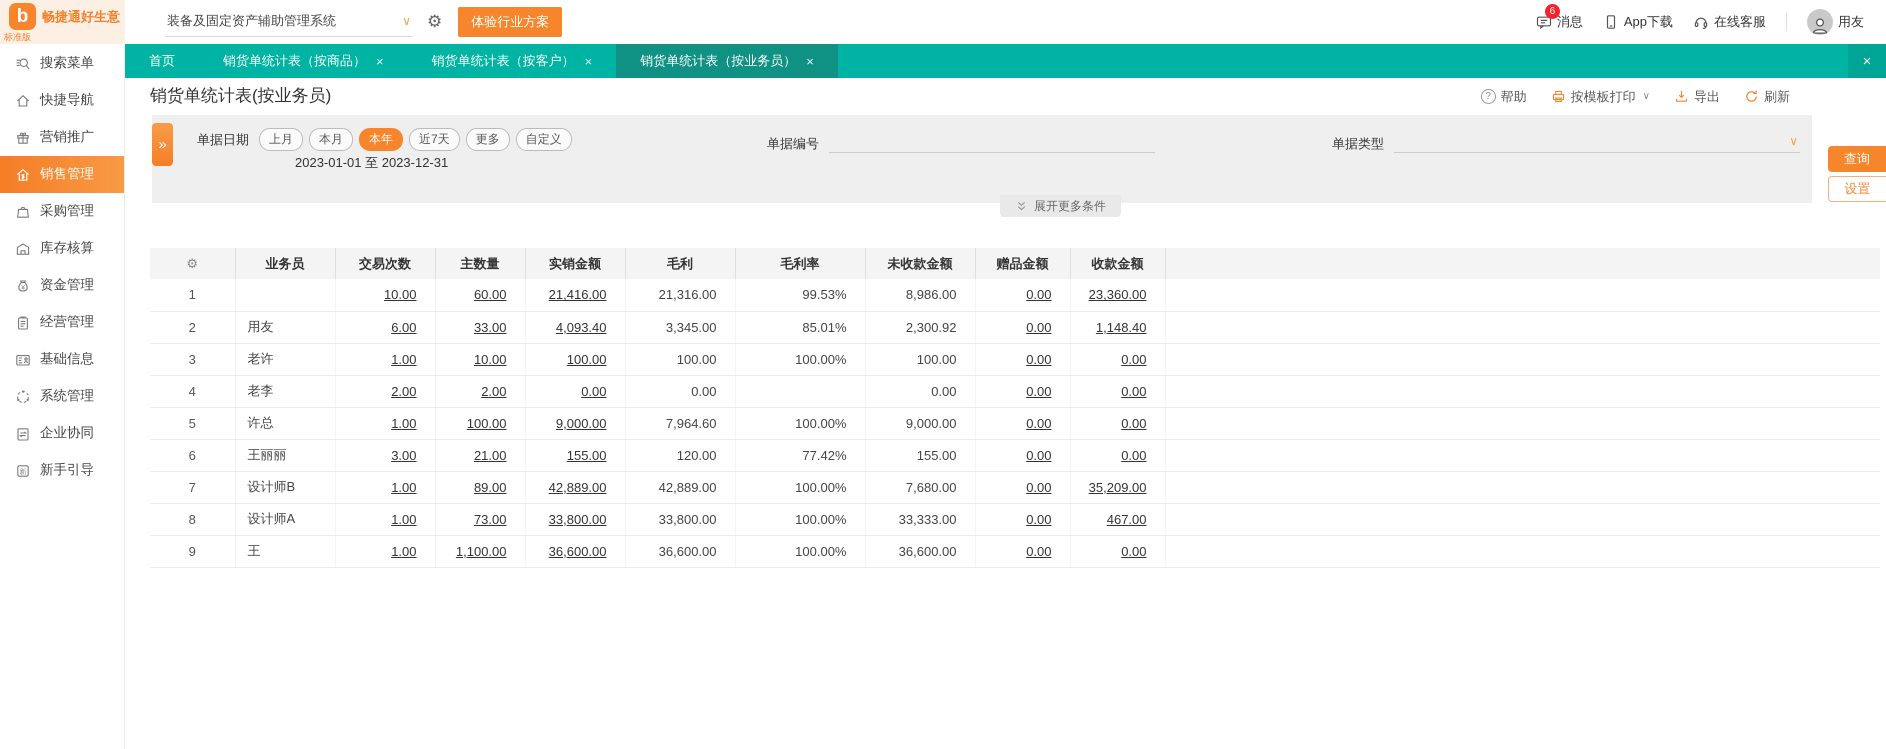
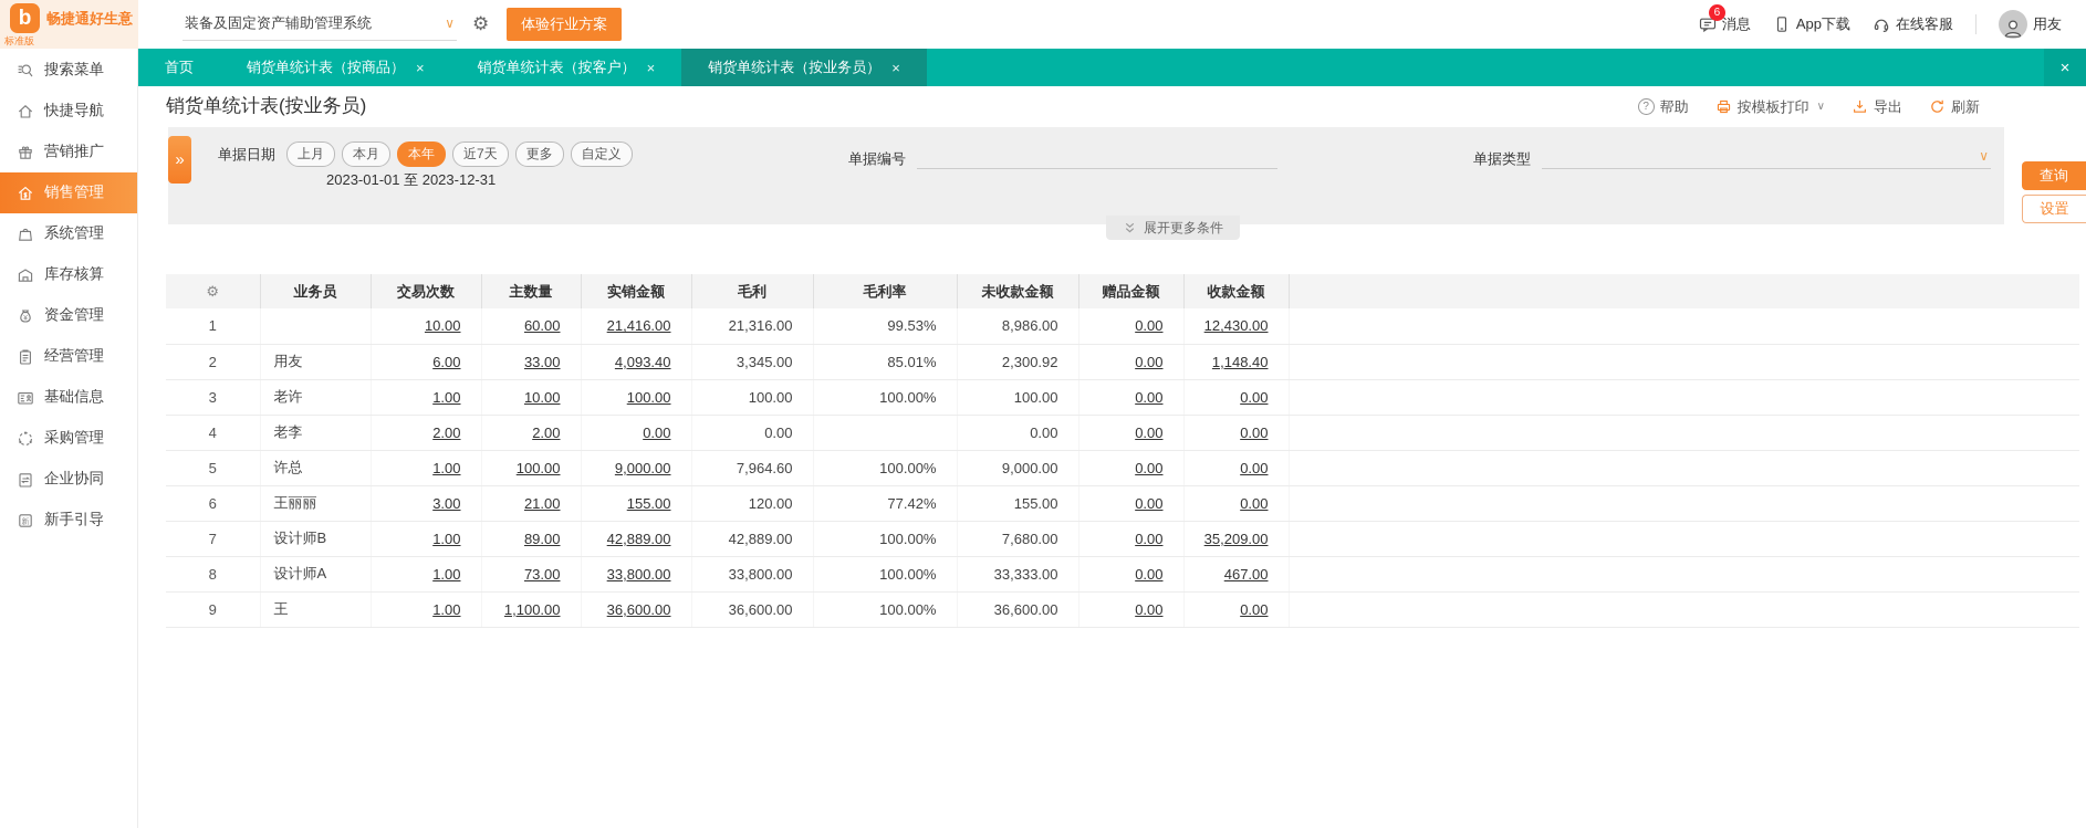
  b
  畅捷通好生意
  标准版
  装备及固定资产辅助管理系统
  ∨
  ⚙
  体验行业方案
  消息
  6
  App下载
  在线客服
  用友
  搜索菜单
  快捷导航
  营销推广
  销售管理
- 采购管理
+ 系统管理
  库存核算
  资金管理
  经营管理
  基础信息
- 系统管理
+ 采购管理
  企业协同
  新手引导
  首页
  销货单统计表（按商品）
  ×
  销货单统计表（按客户）
  ×
  销货单统计表（按业务员）
  ×
  ×
  销货单统计表(按业务员)
  ?
  帮助
  按模板打印
  ∨
  导出
  刷新
  »
  单据日期
  上月
  本月
  本年
  近7天
  更多
  自定义
  2023-01-01 至 2023-12-31
  单据编号
  单据类型
  ∨
  查询
  设置
  展开更多条件
  ⚙	业务员	交易次数	主数量	实销金额	毛利	毛利率	未收款金额	赠品金额	收款金额
- 1		10.00	60.00	21,416.00	21,316.00	99.53%	8,986.00	0.00	23,360.00
+ 1		10.00	60.00	21,416.00	21,316.00	99.53%	8,986.00	0.00	12,430.00
  2	用友	6.00	33.00	4,093.40	3,345.00	85.01%	2,300.92	0.00	1,148.40
  3	老许	1.00	10.00	100.00	100.00	100.00%	100.00	0.00	0.00
  4	老李	2.00	2.00	0.00	0.00		0.00	0.00	0.00
  5	许总	1.00	100.00	9,000.00	7,964.60	100.00%	9,000.00	0.00	0.00
  6	王丽丽	3.00	21.00	155.00	120.00	77.42%	155.00	0.00	0.00
  7	设计师B	1.00	89.00	42,889.00	42,889.00	100.00%	7,680.00	0.00	35,209.00
  8	设计师A	1.00	73.00	33,800.00	33,800.00	100.00%	33,333.00	0.00	467.00
  9	王	1.00	1,100.00	36,600.00	36,600.00	100.00%	36,600.00	0.00	0.00
